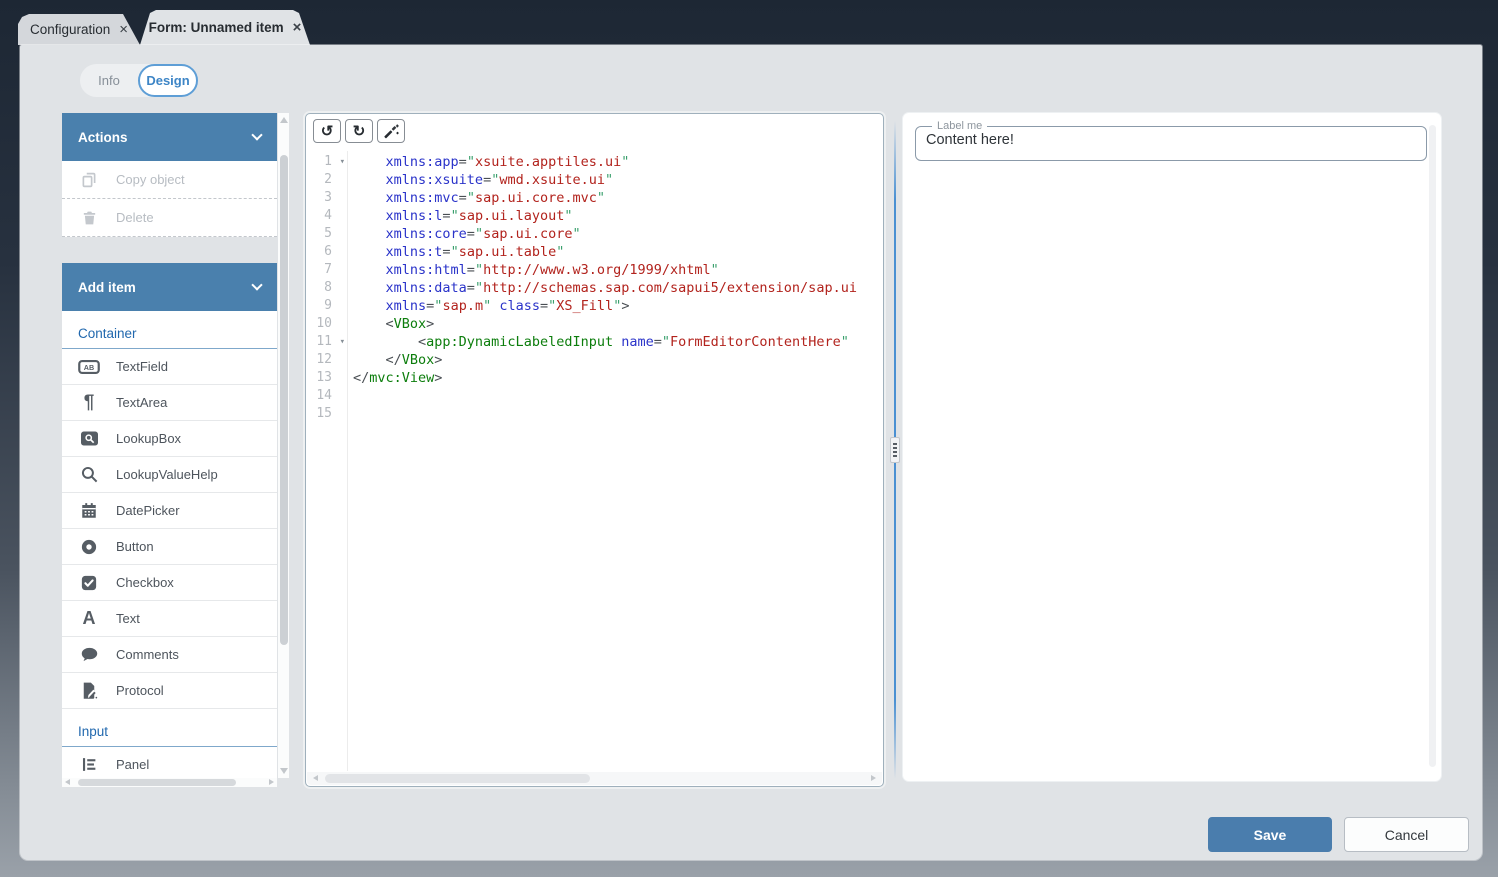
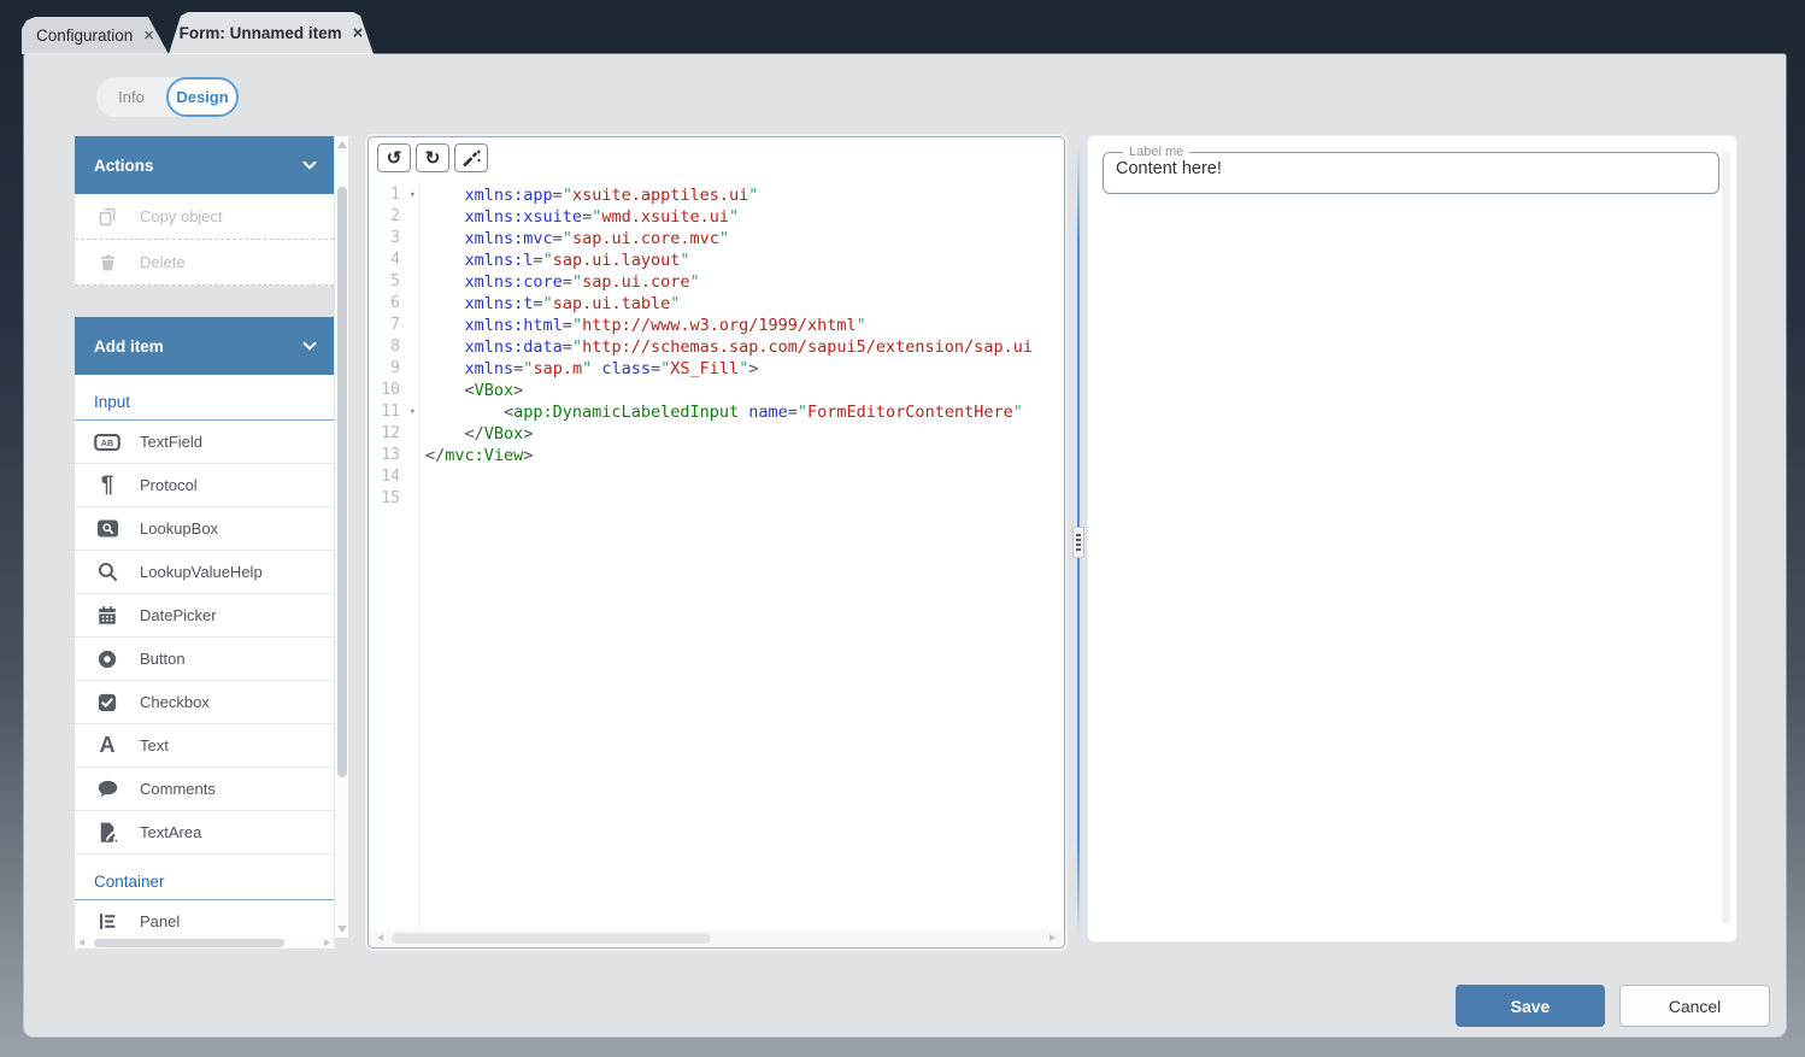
  Configuration
  ×
  Form: Unnamed item
  ×
  Info
  Design
  Actions
  Copy object
  Delete
  Add item
- Container
+ Input
  AB
  TextField
  ¶
- TextArea
+ Protocol
  LookupBox
  LookupValueHelp
  DatePicker
  Button
  Checkbox
  A
  Text
  Comments
- Protocol
+ TextArea
- Input
+ Container
  Panel
  ↺
  ↻
  1
  ▾
  2
  3
  4
  5
  6
  7
  8
  9
  10
  11
  ▾
  12
  13
  14
  15
  xmlns:app="xsuite.apptiles.ui"
  xmlns:xsuite="wmd.xsuite.ui"
  xmlns:mvc="sap.ui.core.mvc"
  xmlns:l="sap.ui.layout"
  xmlns:core="sap.ui.core"
  xmlns:t="sap.ui.table"
  xmlns:html="http://www.w3.org/1999/xhtml"
  xmlns:data="http://schemas.sap.com/sapui5/extension/sap.ui
  xmlns="sap.m" class="XS_Fill">
  <VBox>
  <app:DynamicLabeledInput name="FormEditorContentHere"
  </VBox>
  </mvc:View>
  Label me
  Content here!
  Save
  Cancel
